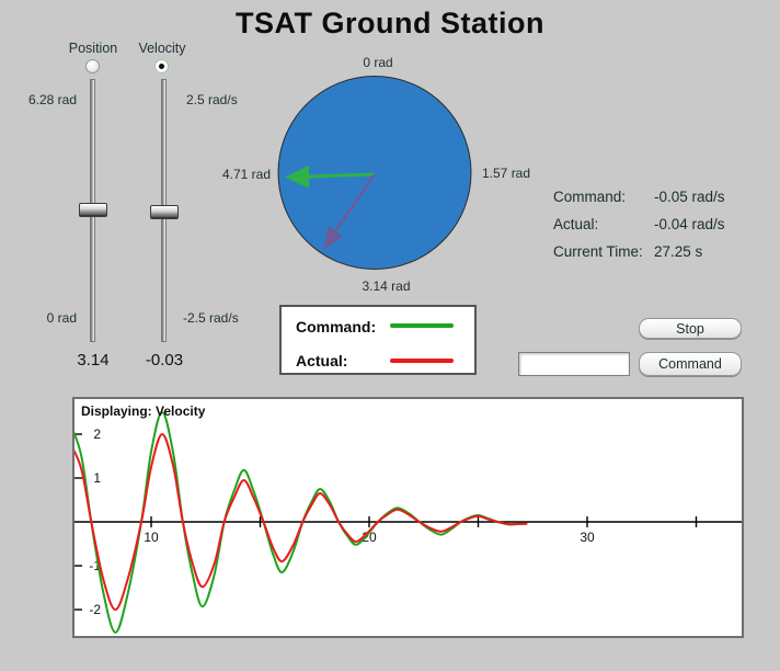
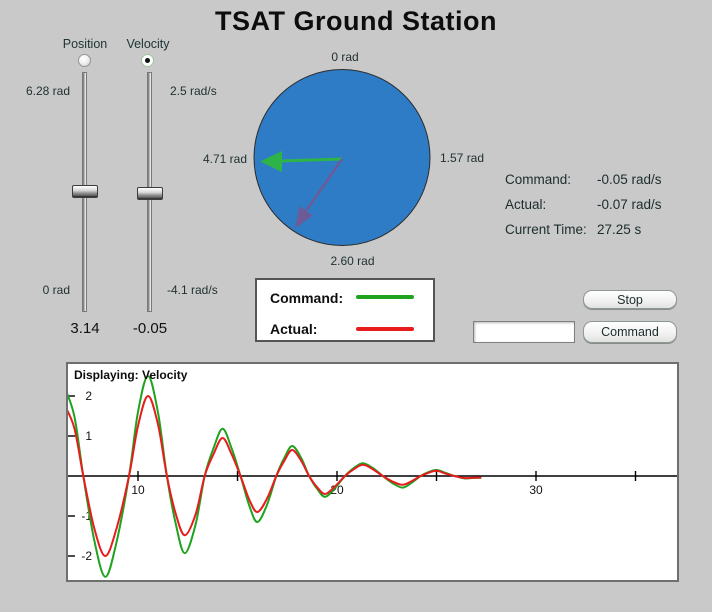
  TSAT Ground Station
  Position
  Velocity
  6.28 rad
  0 rad
  2.5 rad/s
- -2.5 rad/s
+ -4.1 rad/s
  3.14
- -0.03
+ -0.05
  0 rad
  1.57 rad
- 3.14 rad
+ 2.60 rad
  4.71 rad
  Command:
  -0.05 rad/s
  Actual:
- -0.04 rad/s
+ -0.07 rad/s
  Current Time:
  27.25 s
  Command:
  Actual:
  Stop
  Command
  10
  30
  2
  1
  -1
  -2
  Displaying: Velocity
